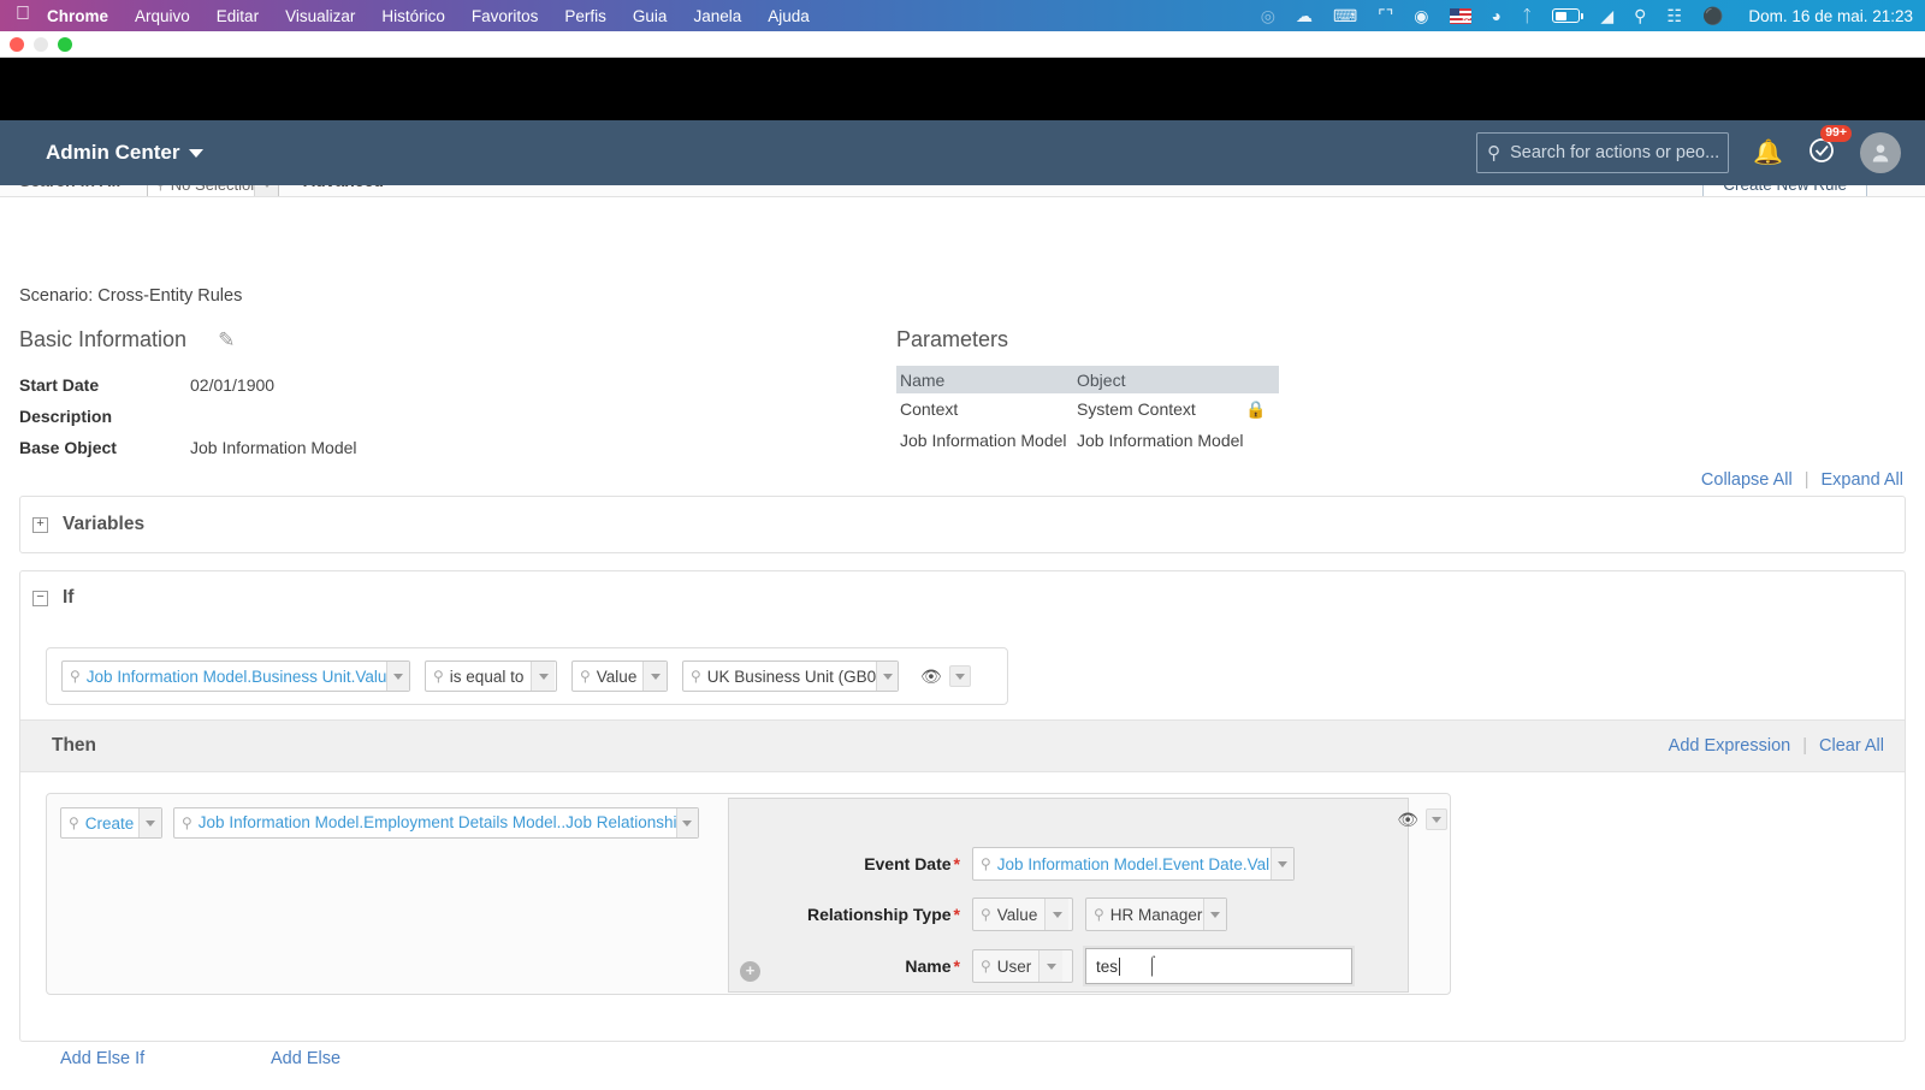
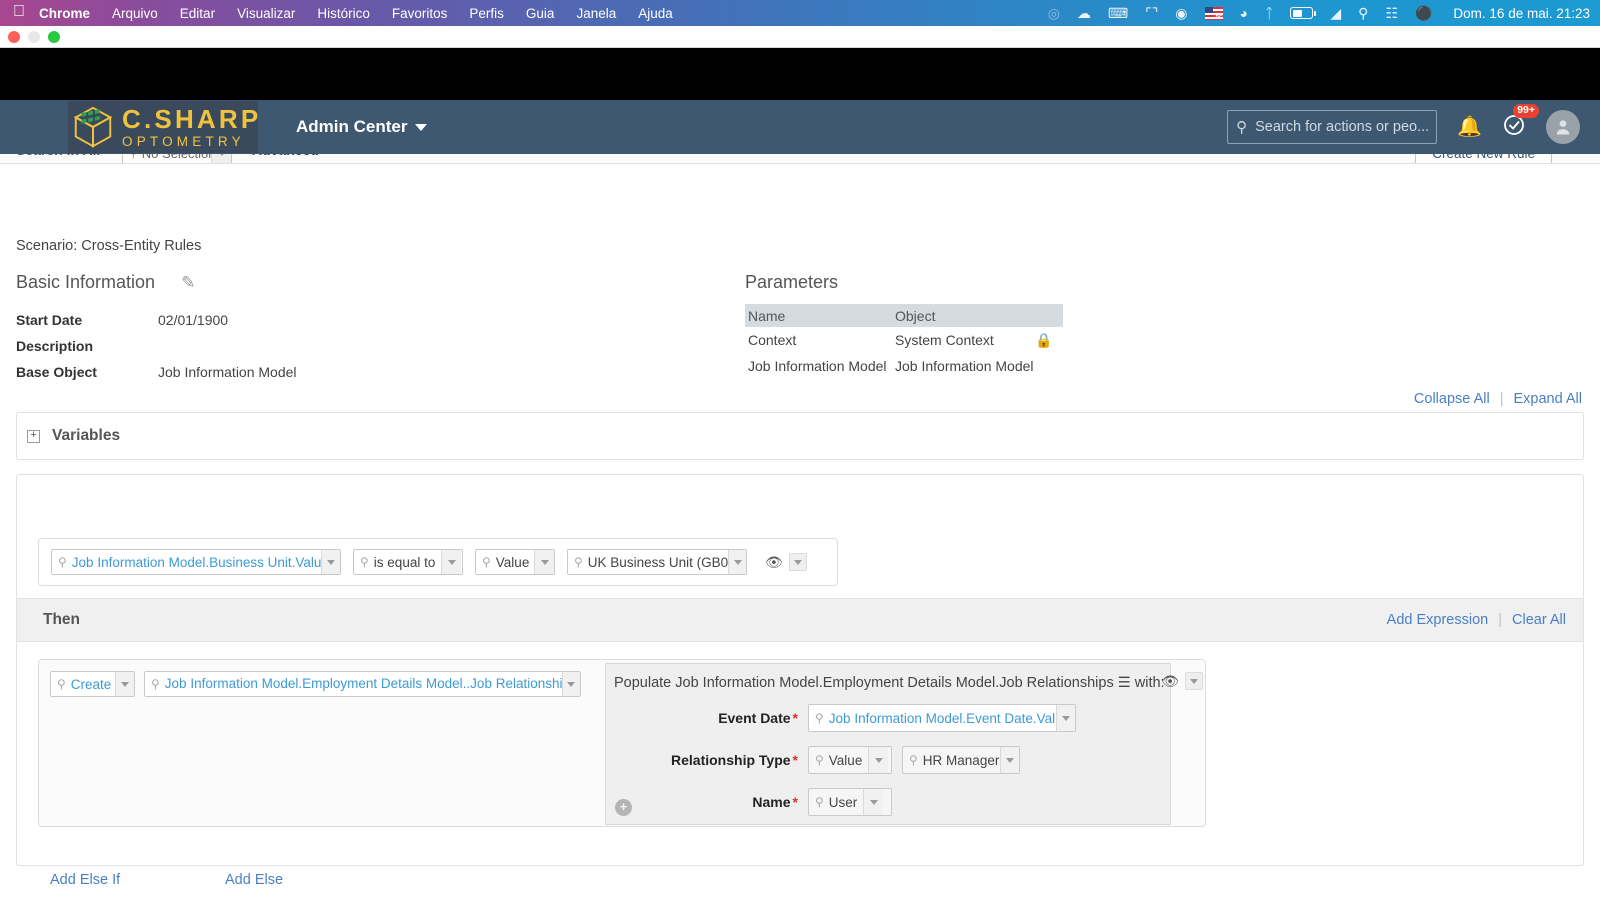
  
  Chrome
  Arquivo
  Editar
  Visualizar
  Histórico
  Favoritos
  Perfis
  Guia
  Janela
  Ajuda
  ◎
  ☁
  ⌨
  ⌜⌝
  ◉
  ◕
  ᛏ
  ◢
  ⚲
  ☷
  ⚫
  Dom. 16 de mai. 21:23
+ C.SHARP
+ OPTOMETRY
  Admin Center
  ⚲
  Search for actions or peo...
  🔔
  99+
  Scenario: Cross-Entity Rules
  Basic Information
  ✎
  Start Date
  02/01/1900
  Description
  Base Object
  Job Information Model
  Parameters
  Name
  Object
  Context
  System Context
  🔒
  Job Information Model
  Job Information Model
  Collapse All
  |
  Expand All
  +
  Variables
- −
- If
  ⚲
  Job Information Model.Business Unit.Valu
  ⚲
  is equal to
  ⚲
  Value
  ⚲
  UK Business Unit (GB0
  👁
  Then
  Add Expression
  |
  Clear All
  ⚲
  Create
  ⚲
  Job Information Model.Employment Details Model..Job Relationsh
+ Populate Job Information Model.Employment Details Model.Job Relationships ☰ with:
  👁
  Event Date *
  ⚲
  Job Information Model.Event Date.Val
  Relationship Type *
  ⚲
  Value
  ⚲
  HR Manager
  Name *
  ⚲
  User
- tes
- ⌠
  +
  Add Else If
  Add Else
